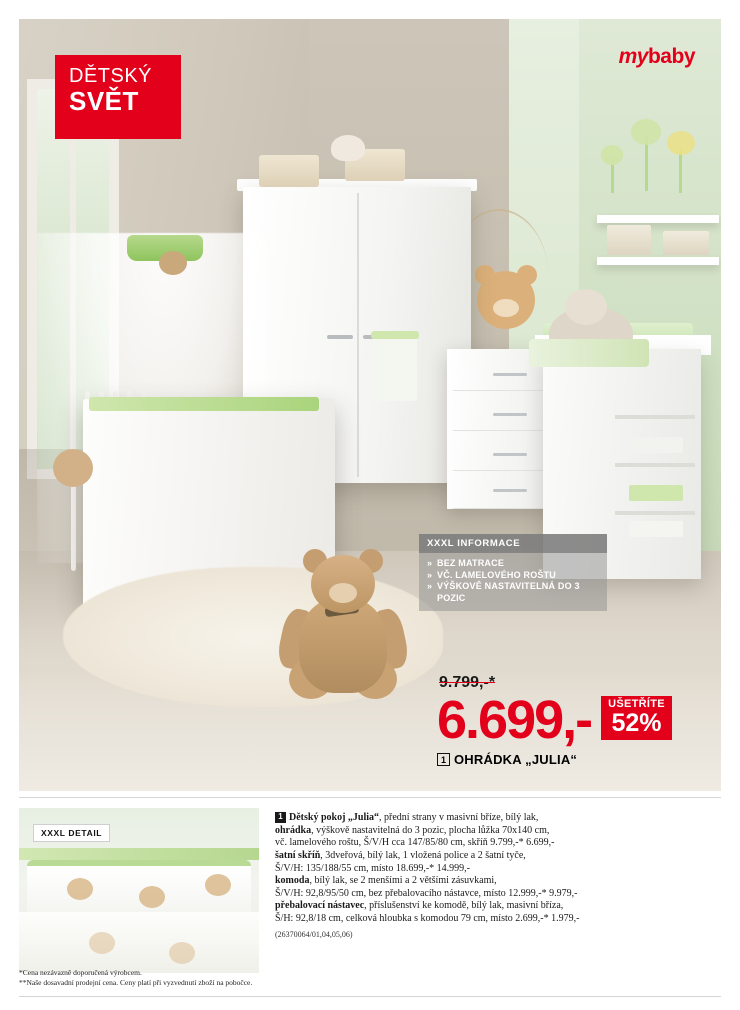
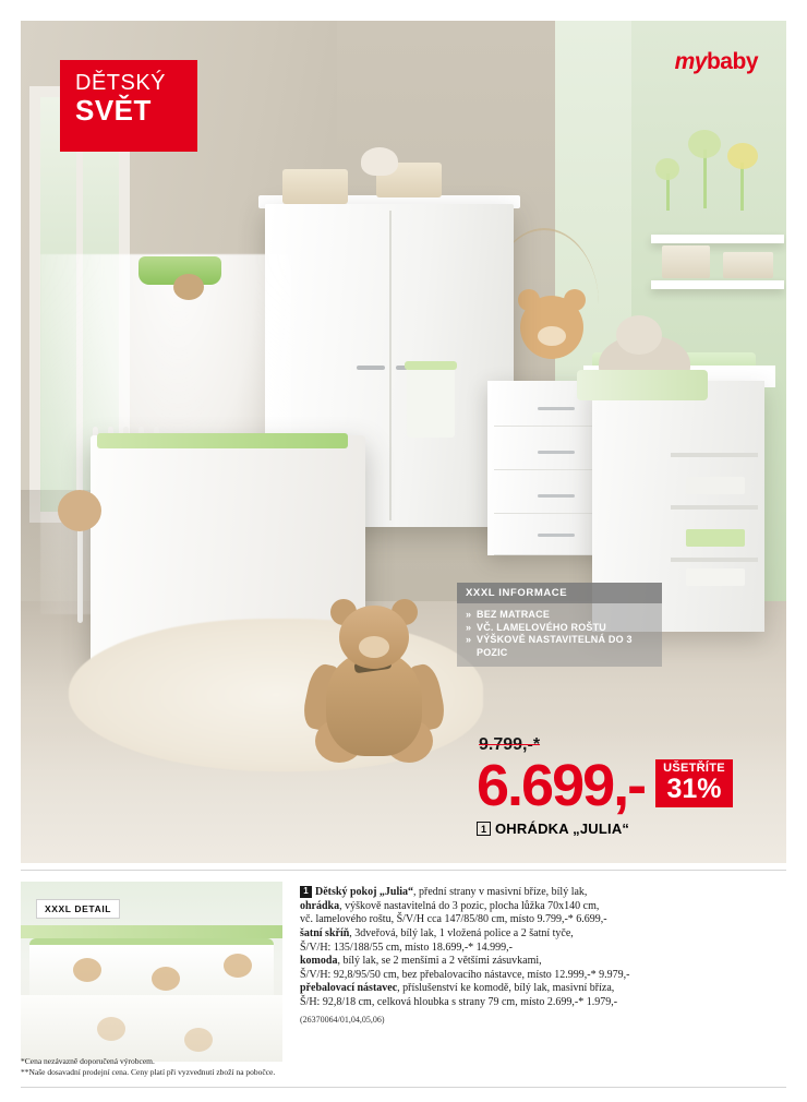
  XXXL INFORMACE
  BEZ MATRACE
  VČ. LAMELOVÉHO ROŠTU
  VÝŠKOVĚ NASTAVITELNÁ DO 3 POZIC
  9.799,-*
  6.699,-
  UŠETŘÍTE
- 52%
+ 31%
  1
  OHRÁDKA „JULIA“
  DĚTSKÝ
  SVĚT
  mybaby
  XXXL DETAIL
  1 Dětský pokoj „Julia“, přední strany v masivní bříze, bílý lak,
  ohrádka, výškově nastavitelná do 3 pozic, plocha lůžka 70x140 cm,
- vč. lamelového roštu, Š/V/H cca 147/85/80 cm, skříň 9.799,-* 6.699,-
+ vč. lamelového roštu, Š/V/H cca 147/85/80 cm, místo 9.799,-* 6.699,-
  šatní skříň, 3dveřová, bílý lak, 1 vložená police a 2 šatní tyče,
  Š/V/H: 135/188/55 cm, místo 18.699,-* 14.999,-
  komoda, bílý lak, se 2 menšími a 2 většími zásuvkami,
  Š/V/H: 92,8/95/50 cm, bez přebalovacího nástavce, místo 12.999,-* 9.979,-
  přebalovací nástavec, příslušenství ke komodě, bílý lak, masivní bříza,
- Š/H: 92,8/18 cm, celková hloubka s komodou 79 cm, místo 2.699,-* 1.979,-
+ Š/H: 92,8/18 cm, celková hloubka s strany 79 cm, místo 2.699,-* 1.979,-
  (26370064/01,04,05,06)
  *Cena nezávazně doporučená výrobcem.
  **Naše dosavadní prodejní cena. Ceny platí při vyzvednutí zboží na pobočce.
